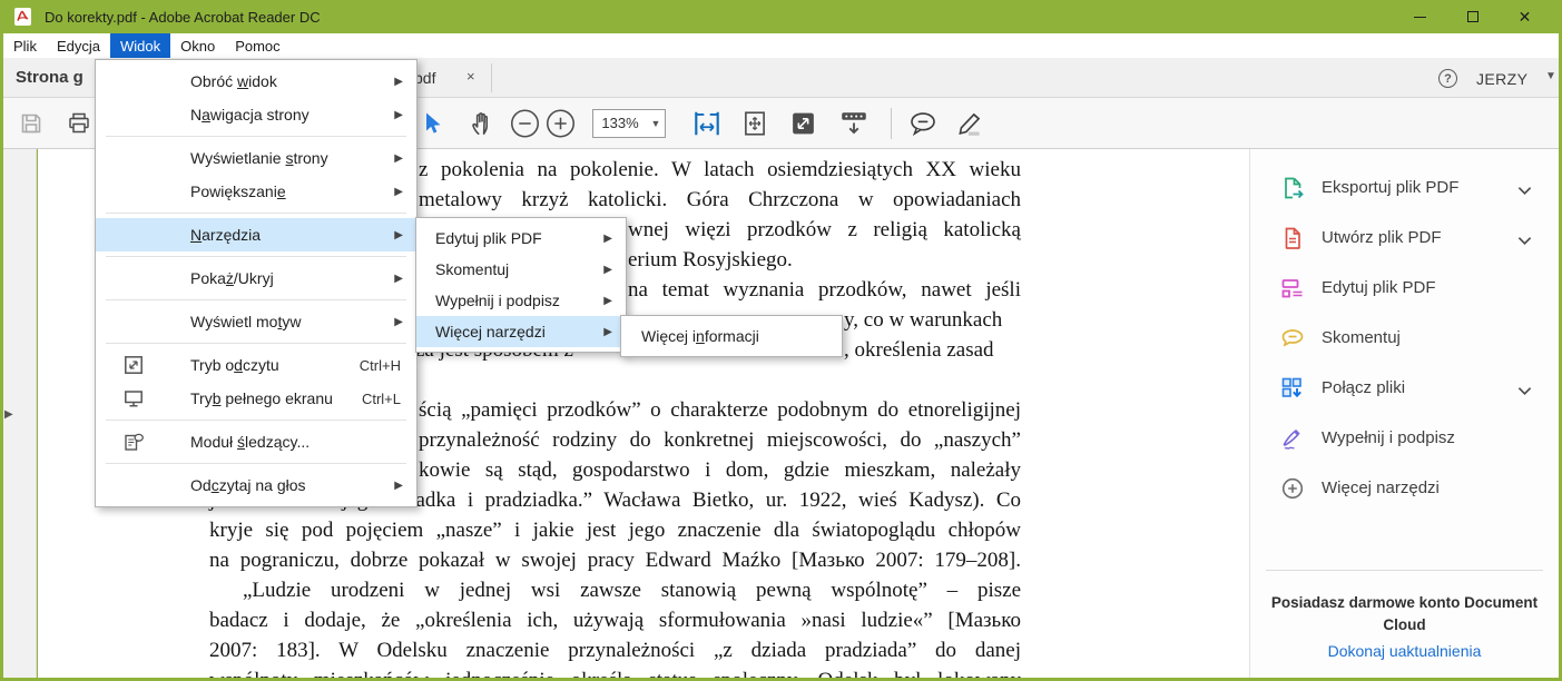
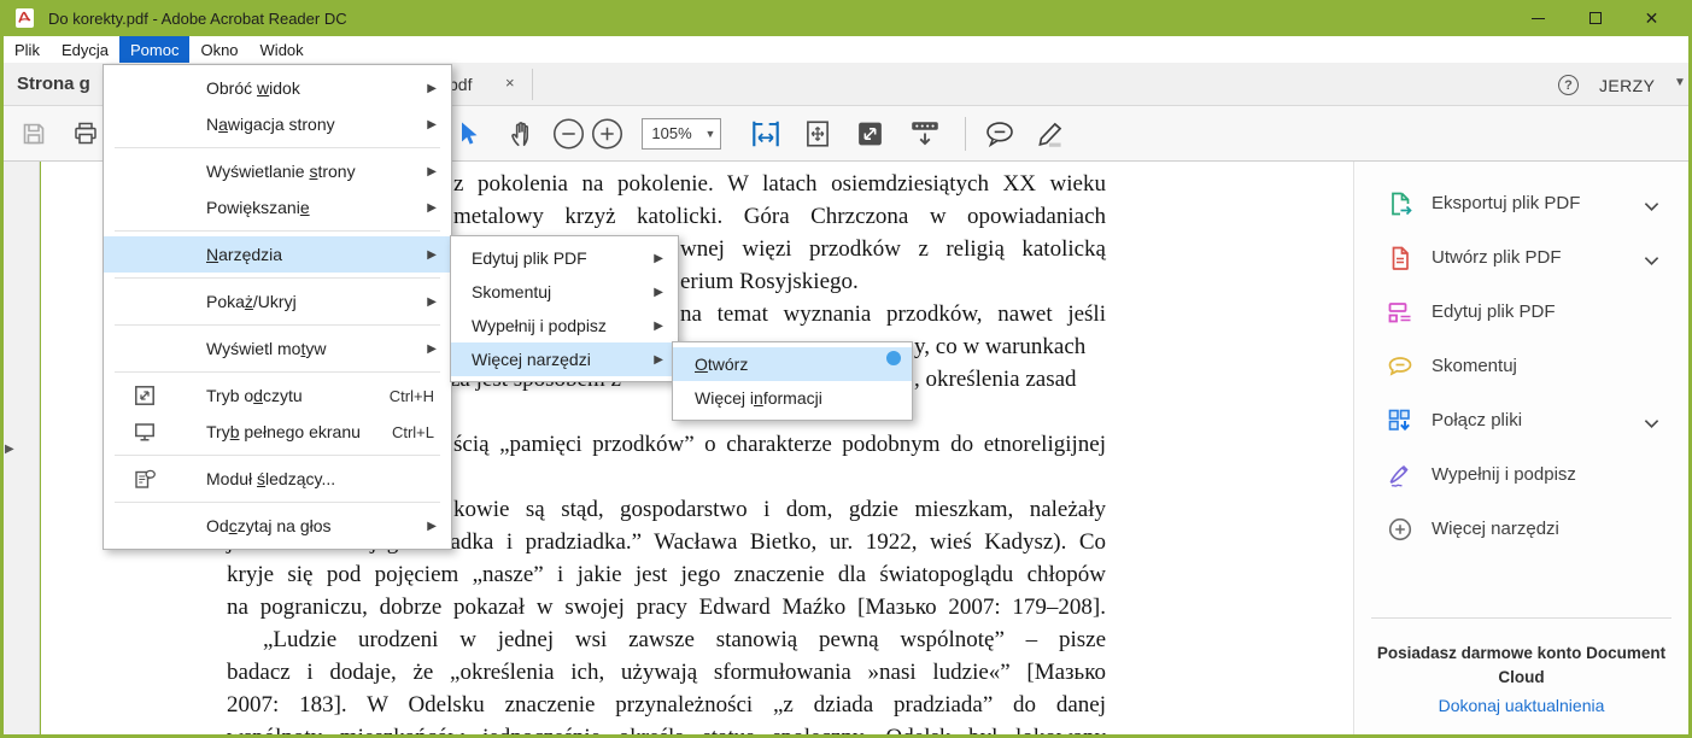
  Do korekty.pdf - Adobe Acrobat Reader DC
  ✕
  Plik
  Edycja
- Widok
+ Pomoc
  Okno
- Pomoc
+ Widok
  Strona g
  pdf
  ×
  ?
  JERZY
  ▼
- 133%
+ 105%
  ▼
  ▶
  z pokolenia na pokolenie. W latach osiemdziesiątych XX wieku
  metalowy krzyż katolicki. Góra Chrzczona w opowiadaniach
  wnej więzi przodków z religią katolicką
  erium Rosyjskiego.
  na temat wyznania przodków, nawet jeśli
  y, co w warunkach
  , określenia zasad
  ścią „pamięci przodków” o charakterze podobnym do etnoreligijnej
- przynależność rodziny do konkretnej miejscowości, do „naszych”
  kowie są stąd, gospodarstwo i dom, gdzie mieszkam, należały
  adka i pradziadka.” Wacława Bietko, ur. 1922, wieś Kadysz). Co
  kryje się pod pojęciem „nasze” i jakie jest jego znaczenie dla światopoglądu chłopów
  na pograniczu, dobrze pokazał w swojej pracy Edward Maźko [Мазько 2007: 179–208].
  „Ludzie urodzeni w jednej wsi zawsze stanowią pewną wspólnotę” – pisze
  badacz i dodaje, że „określenia ich, używają sformułowania »nasi ludzie«” [Мазько
  2007: 183]. W Odelsku znaczenie przynależności „z dziada pradziada” do danej
  Eksportuj plik PDF
  Utwórz plik PDF
  Edytuj plik PDF
  Skomentuj
  Połącz pliki
  Wypełnij i podpisz
  Więcej narzędzi
  Posiadasz darmowe konto Document Cloud
  Dokonaj uaktualnienia
  Obróć widok
  ▶
  Nawigacja strony
  ▶
  Wyświetlanie strony
  ▶
  Powiększanie
  ▶
  Narzędzia
  ▶
  Pokaż/Ukryj
  ▶
  Wyświetl motyw
  ▶
  Tryb odczytu
  Ctrl+H
  Tryb pełnego ekranu
  Ctrl+L
  Moduł śledzący...
  Odczytaj na głos
  ▶
  Edytuj plik PDF
  ▶
  Skomentuj
  ▶
  Wypełnij i podpisz
  ▶
  Więcej narzędzi
  ▶
+ Otwórz
  Więcej informacji
